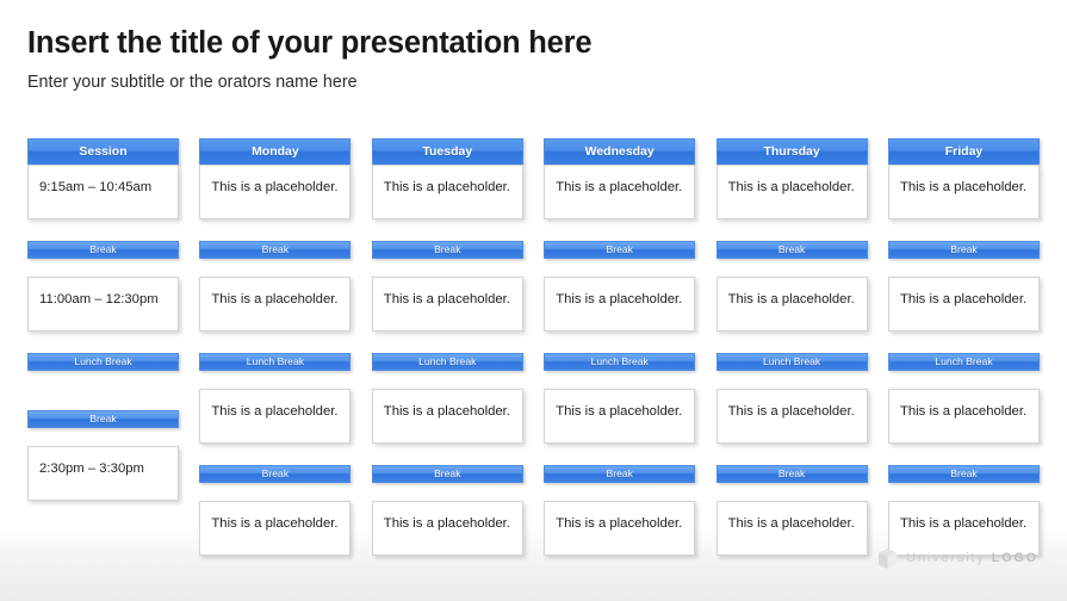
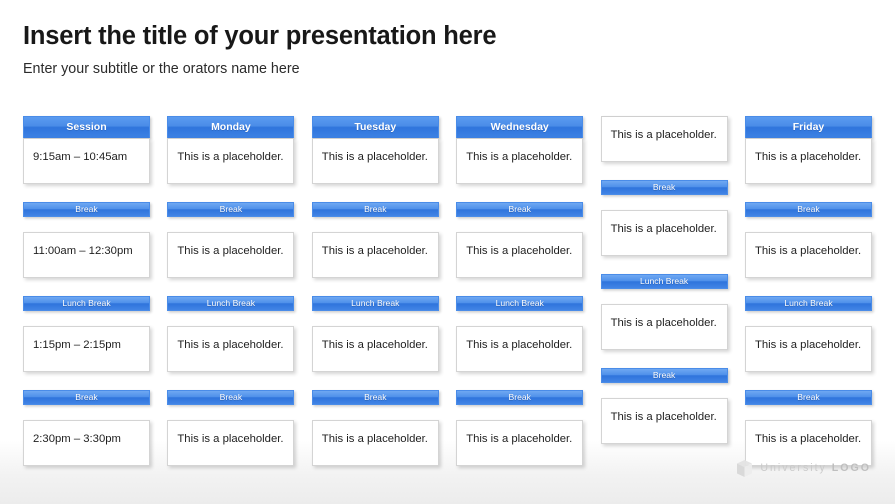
  Insert the title of your presentation here
  Enter your subtitle or the orators name here
  Session
  9:15am – 10:45am
  Break
  11:00am – 12:30pm
  Lunch Break
+ 1:15pm – 2:15pm
  Break
  2:30pm – 3:30pm
  Monday
  This is a placeholder.
  Break
  This is a placeholder.
  Lunch Break
  This is a placeholder.
  Break
  This is a placeholder.
  Tuesday
  This is a placeholder.
  Break
  This is a placeholder.
  Lunch Break
  This is a placeholder.
  Break
  This is a placeholder.
  Wednesday
  This is a placeholder.
  Break
  This is a placeholder.
  Lunch Break
  This is a placeholder.
  Break
  This is a placeholder.
- Thursday
  This is a placeholder.
  Break
  This is a placeholder.
  Lunch Break
  This is a placeholder.
  Break
  This is a placeholder.
  Friday
  This is a placeholder.
  Break
  This is a placeholder.
  Lunch Break
  This is a placeholder.
  Break
  This is a placeholder.
  University LOGO
